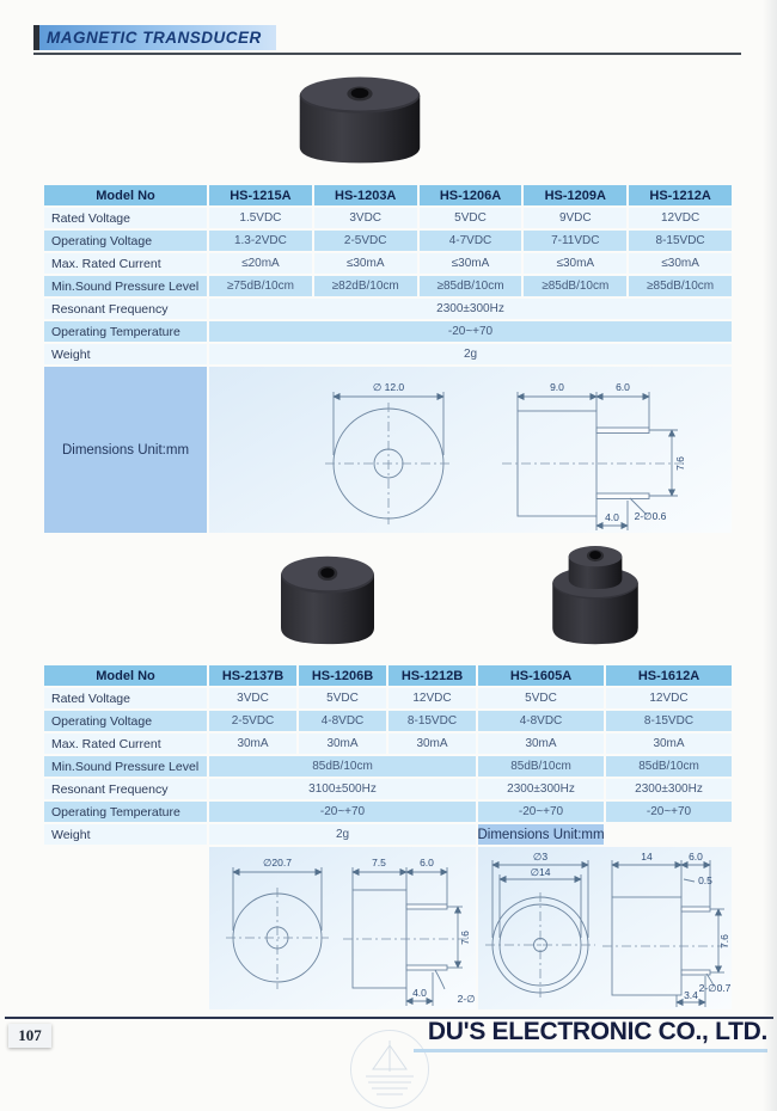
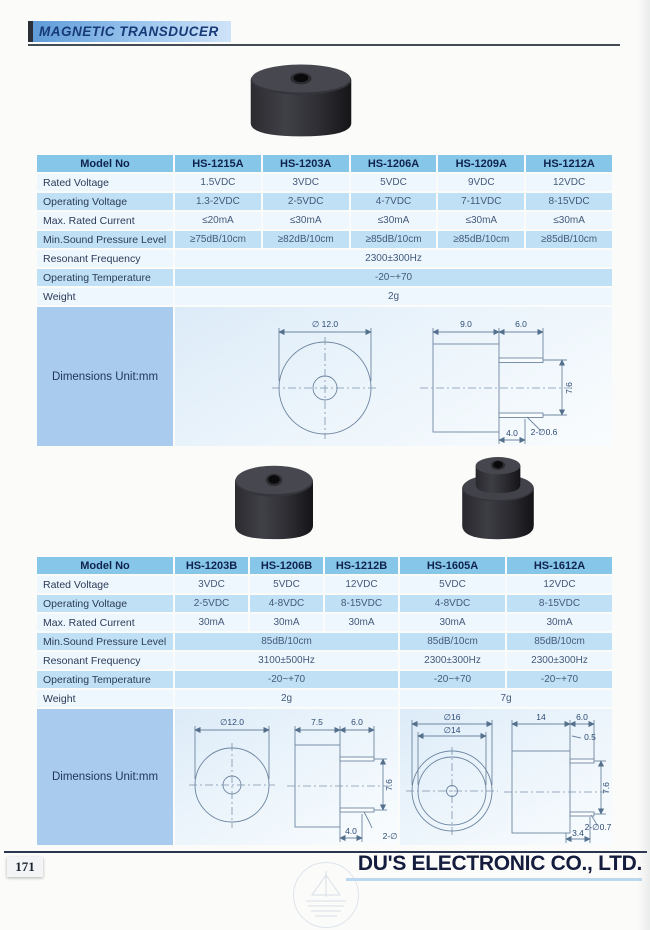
  MAGNETIC TRANSDUCER
  Model No
  HS-1215A
  HS-1203A
  HS-1206A
  HS-1209A
  HS-1212A
  Rated Voltage
  1.5VDC
  3VDC
  5VDC
  9VDC
  12VDC
  Operating Voltage
  1.3-2VDC
  2-5VDC
  4-7VDC
  7-11VDC
  8-15VDC
  Max. Rated Current
  ≤20mA
  ≤30mA
  ≤30mA
  ≤30mA
  ≤30mA
  Min.Sound Pressure Level
  ≥75dB/10cm
  ≥82dB/10cm
  ≥85dB/10cm
  ≥85dB/10cm
  ≥85dB/10cm
  Resonant Frequency
  2300±300Hz
  Operating Temperature
  -20~+70
  Weight
  2g
  Dimensions Unit:mm
  ∅ 12.0
  9.0
  6.0
  4.0
  2-∅0.6
  Model No
- HS-2137B
+ HS-1203B
  HS-1206B
  HS-1212B
  HS-1605A
  HS-1612A
  Rated Voltage
  3VDC
  5VDC
  12VDC
  5VDC
  12VDC
  Operating Voltage
  2-5VDC
  4-8VDC
  8-15VDC
  4-8VDC
  8-15VDC
  Max. Rated Current
  30mA
  30mA
  30mA
  30mA
  30mA
  Min.Sound Pressure Level
  85dB/10cm
  85dB/10cm
  85dB/10cm
  Resonant Frequency
  3100±500Hz
  2300±300Hz
  2300±300Hz
  Operating Temperature
  -20~+70
  -20~+70
  -20~+70
  Weight
  2g
+ 7g
  Dimensions Unit:mm
- ∅20.7
+ ∅12.0
  7.5
  6.0
  4.0
- ∅3
+ ∅16
  ∅14
  14
  6.0
  0.5
  3.4
  2-∅0.7
- 107
+ 171
  DU'S ELECTRONIC CO., LTD
